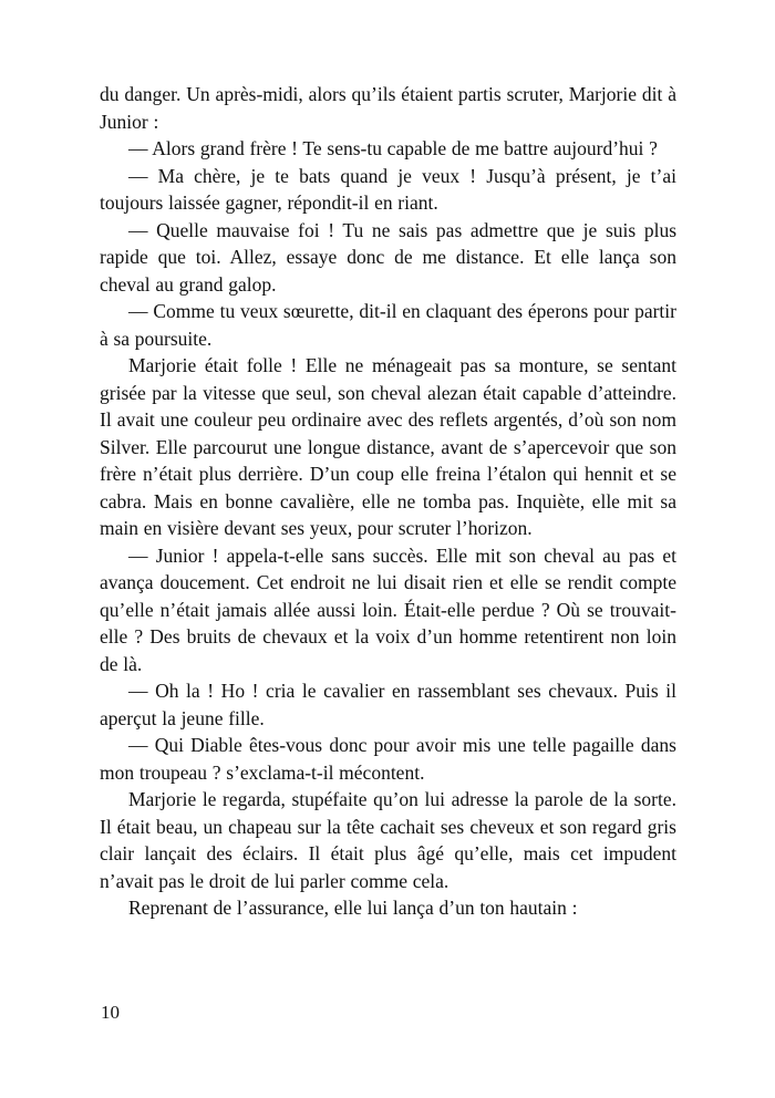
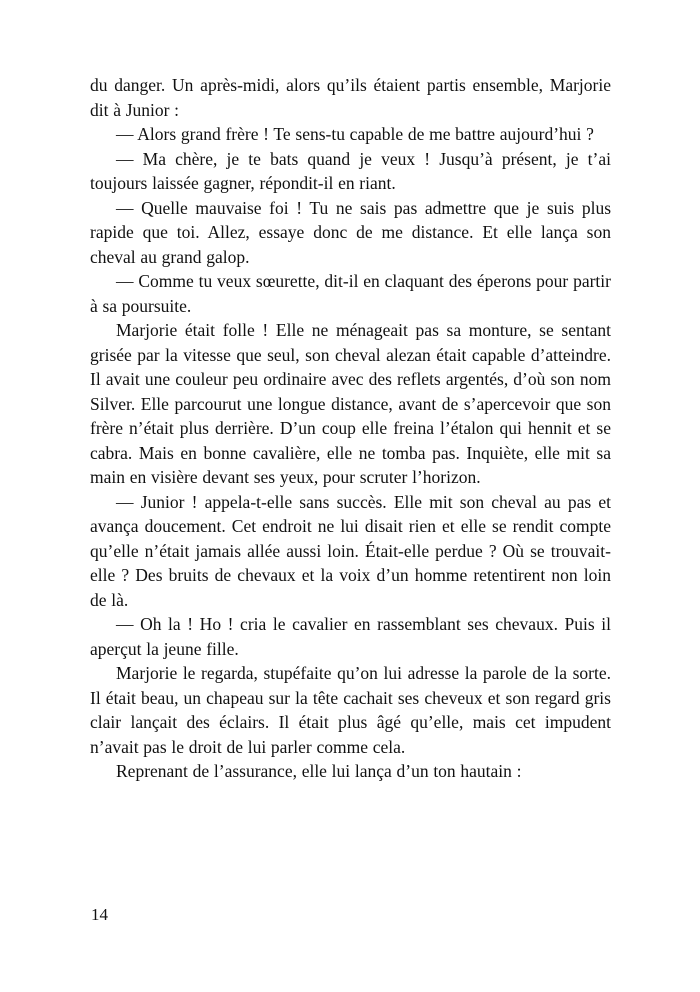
- du danger. Un après-midi, alors qu’ils étaient partis scruter, Marjorie dit à Junior :
+ du danger. Un après-midi, alors qu’ils étaient partis ensemble, Marjorie dit à Junior :
  — Alors grand frère ! Te sens-tu capable de me battre aujourd’hui ?
  — Ma chère, je te bats quand je veux ! Jusqu’à présent, je t’ai toujours laissée gagner, répondit-il en riant.
  — Quelle mauvaise foi ! Tu ne sais pas admettre que je suis plus rapide que toi. Allez, essaye donc de me distance. Et elle lança son cheval au grand galop.
  — Comme tu veux sœurette, dit-il en claquant des éperons pour partir à sa poursuite.
  Marjorie était folle ! Elle ne ménageait pas sa monture, se sentant grisée par la vitesse que seul, son cheval alezan était capable d’atteindre. Il avait une couleur peu ordinaire avec des reflets argentés, d’où son nom Silver. Elle parcourut une longue distance, avant de s’apercevoir que son frère n’était plus derrière. D’un coup elle freina l’étalon qui hennit et se cabra. Mais en bonne cavalière, elle ne tomba pas. Inquiète, elle mit sa main en visière devant ses yeux, pour scruter l’horizon.
  — Junior ! appela-t-elle sans succès. Elle mit son cheval au pas et avança doucement. Cet endroit ne lui disait rien et elle se rendit compte qu’elle n’était jamais allée aussi loin. Était-elle perdue ? Où se trouvait-elle ? Des bruits de chevaux et la voix d’un homme retentirent non loin de là.
  — Oh la ! Ho ! cria le cavalier en rassemblant ses chevaux. Puis il aperçut la jeune fille.
- — Qui Diable êtes-vous donc pour avoir mis une telle pagaille dans mon troupeau ? s’exclama-t-il mécontent.
  Marjorie le regarda, stupéfaite qu’on lui adresse la parole de la sorte. Il était beau, un chapeau sur la tête cachait ses cheveux et son regard gris clair lançait des éclairs. Il était plus âgé qu’elle, mais cet impudent n’avait pas le droit de lui parler comme cela.
  Reprenant de l’assurance, elle lui lança d’un ton hautain :
- 10
+ 14
